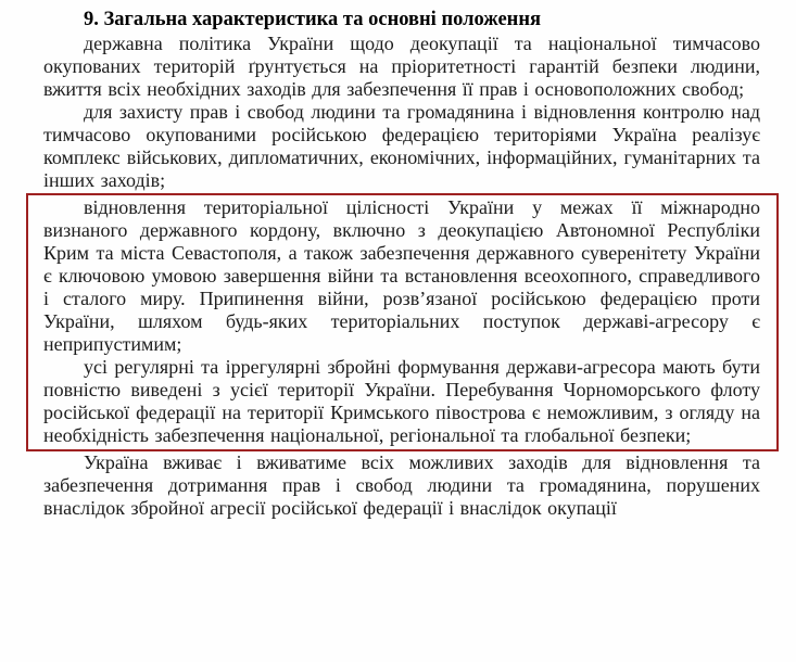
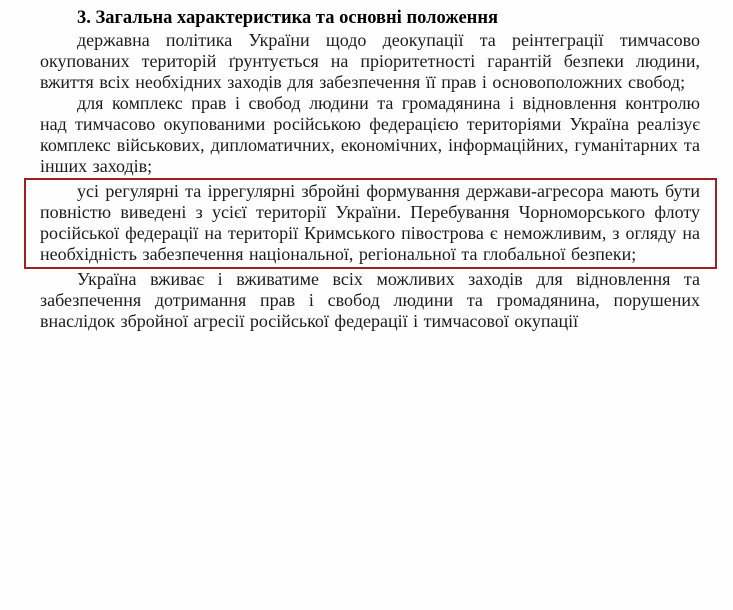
- 9. Загальна характеристика та основні положення
+ 3. Загальна характеристика та основні положення
- державна політика України щодо деокупації та національної тимчасово окупованих територій ґрунтується на пріоритетності гарантій безпеки людини, вжиття всіх необхідних заходів для забезпечення її прав і основоположних свобод;
+ державна політика України щодо деокупації та реінтеграції тимчасово окупованих територій ґрунтується на пріоритетності гарантій безпеки людини, вжиття всіх необхідних заходів для забезпечення її прав і основоположних свобод;
- для захисту прав і свобод людини та громадянина і відновлення контролю над тимчасово окупованими російською федерацією територіями Україна реалізує комплекс військових, дипломатичних, економічних, інформаційних, гуманітарних та інших заходів;
+ для комплекс прав і свобод людини та громадянина і відновлення контролю над тимчасово окупованими російською федерацією територіями Україна реалізує комплекс військових, дипломатичних, економічних, інформаційних, гуманітарних та інших заходів;
- відновлення територіальної цілісності України у межах її міжнародно визнаного державного кордону, включно з деокупацією Автономної Республіки Крим та міста Севастополя, а також забезпечення державного суверенітету України є ключовою умовою завершення війни та встановлення всеохопного, справедливого і сталого миру. Припинення війни, розв’язаної російською федерацією проти України, шляхом будь-яких територіальних поступок державі-агресору є неприпустимим;
  усі регулярні та іррегулярні збройні формування держави-агресора мають бути повністю виведені з усієї території України. Перебування Чорноморського флоту російської федерації на території Кримського півострова є неможливим, з огляду на необхідність забезпечення національної, регіональної та глобальної безпеки;
- Україна вживає і вживатиме всіх можливих заходів для відновлення та забезпечення дотримання прав і свобод людини та громадянина, порушених внаслідок збройної агресії російської федерації і внаслідок окупації
+ Україна вживає і вживатиме всіх можливих заходів для відновлення та забезпечення дотримання прав і свобод людини та громадянина, порушених внаслідок збройної агресії російської федерації і тимчасової окупації
